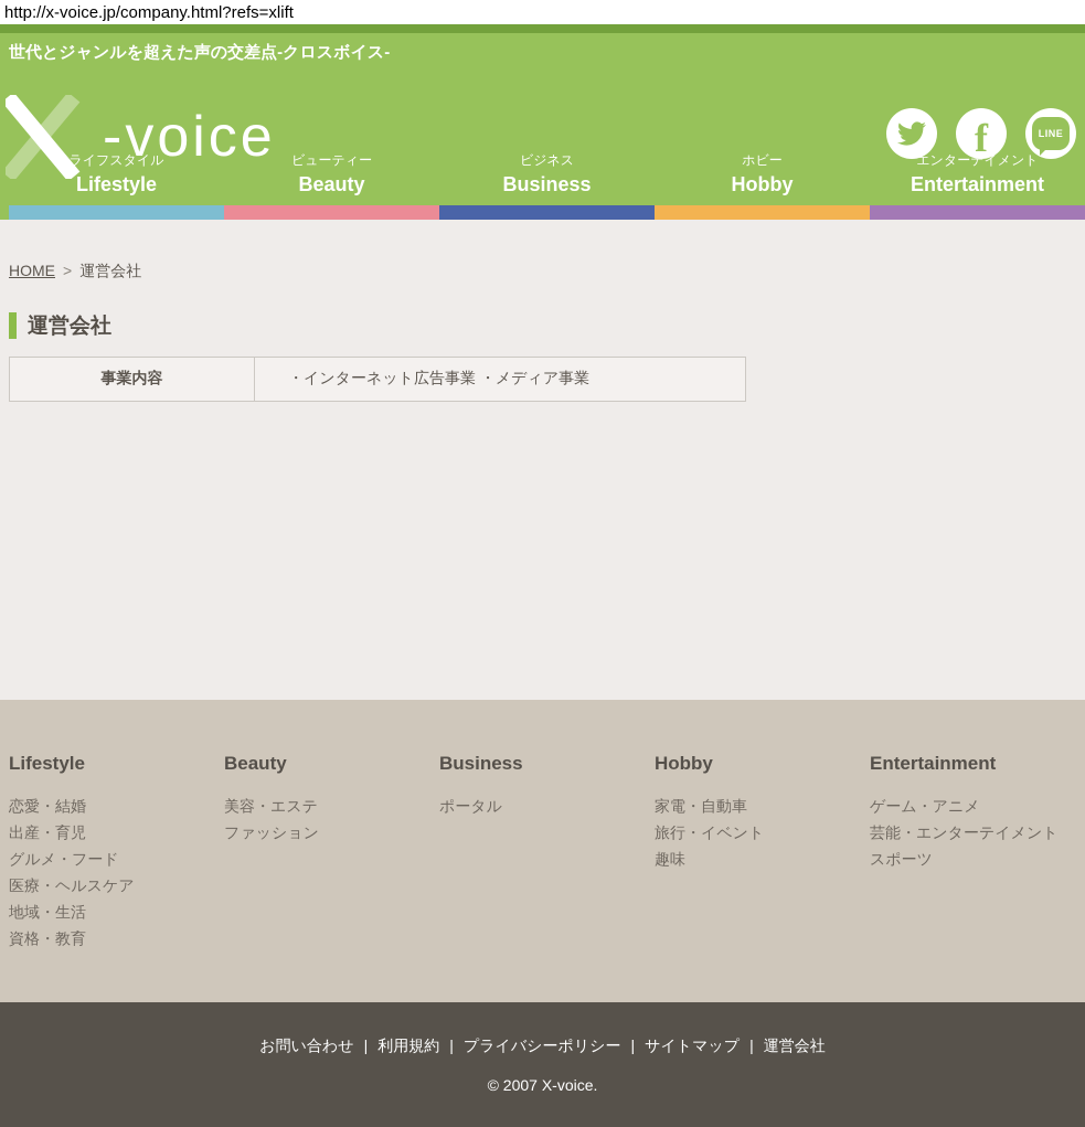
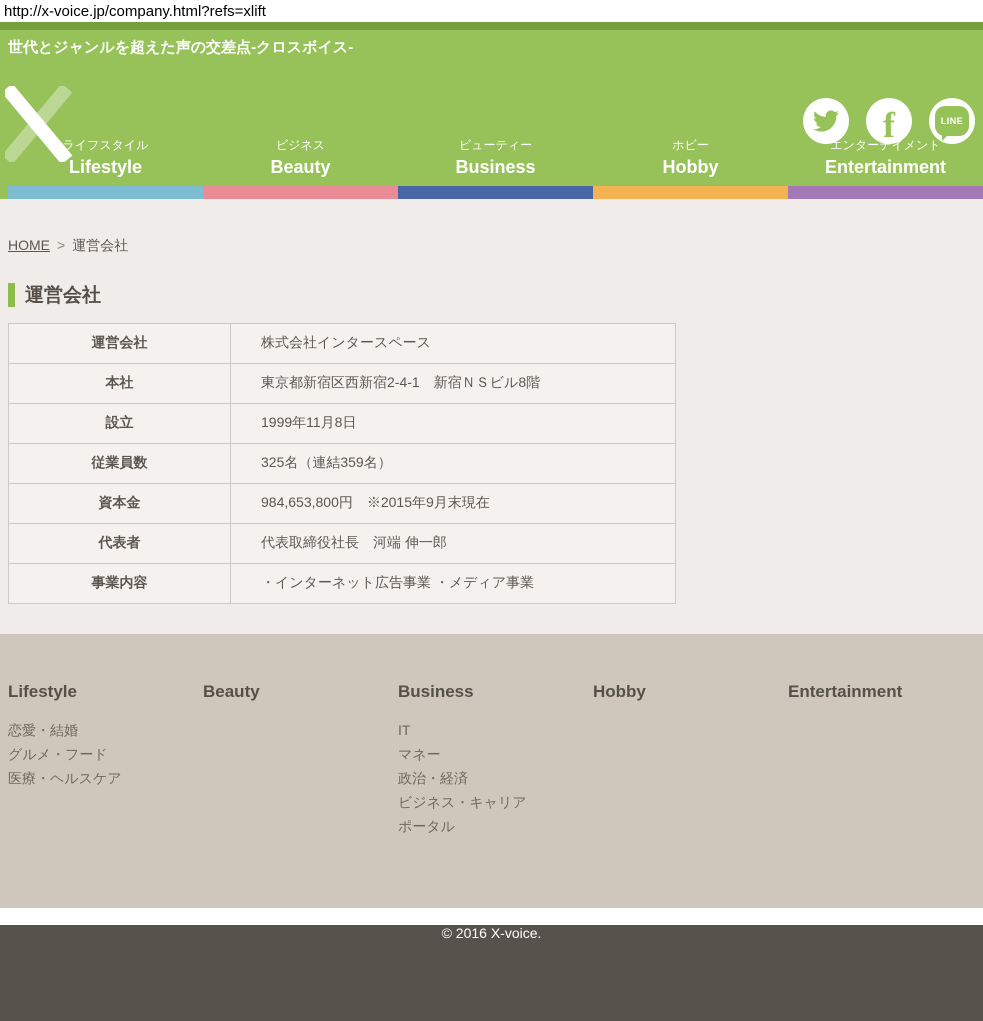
  http://x-voice.jp/company.html?refs=xlift
  世代とジャンルを超えた声の交差点-クロスボイス-
- -voice
  f
  LINE
  ライフスタイル
  Lifestyle
- ビューティー
+ ビジネス
  Beauty
- ビジネス
+ ビューティー
  Business
  ホビー
  Hobby
  エンターテイメント
  Entertainment
  HOME > 運営会社
  運営会社
+ 運営会社	株式会社インタースペース
+ 本社	東京都新宿区西新宿2-4-1 新宿ＮＳビル8階
+ 設立	1999年11月8日
+ 従業員数	325名（連結359名）
+ 資本金	984,653,800円 ※2015年9月末現在
+ 代表者	代表取締役社長 河端 伸一郎
  事業内容	・インターネット広告事業 ・メディア事業
  Lifestyle
  恋愛・結婚
- 出産・育児
  グルメ・フード
  医療・ヘルスケア
- 地域・生活
- 資格・教育
  Beauty
- 美容・エステ
- ファッション
  Business
+ IT
+ マネー
+ 政治・経済
+ ビジネス・キャリア
  ポータル
  Hobby
- 家電・自動車
- 旅行・イベント
- 趣味
  Entertainment
- ゲーム・アニメ
- 芸能・エンターテイメント
- スポーツ
- お問い合わせ | 利用規約 | プライバシーポリシー | サイトマップ | 運営会社
- © 2007 X-voice.
+ © 2016 X-voice.
